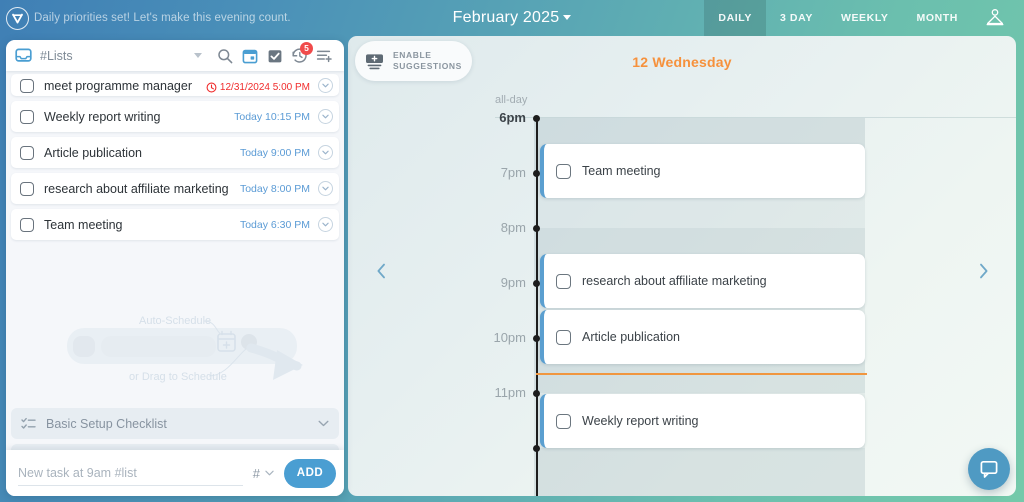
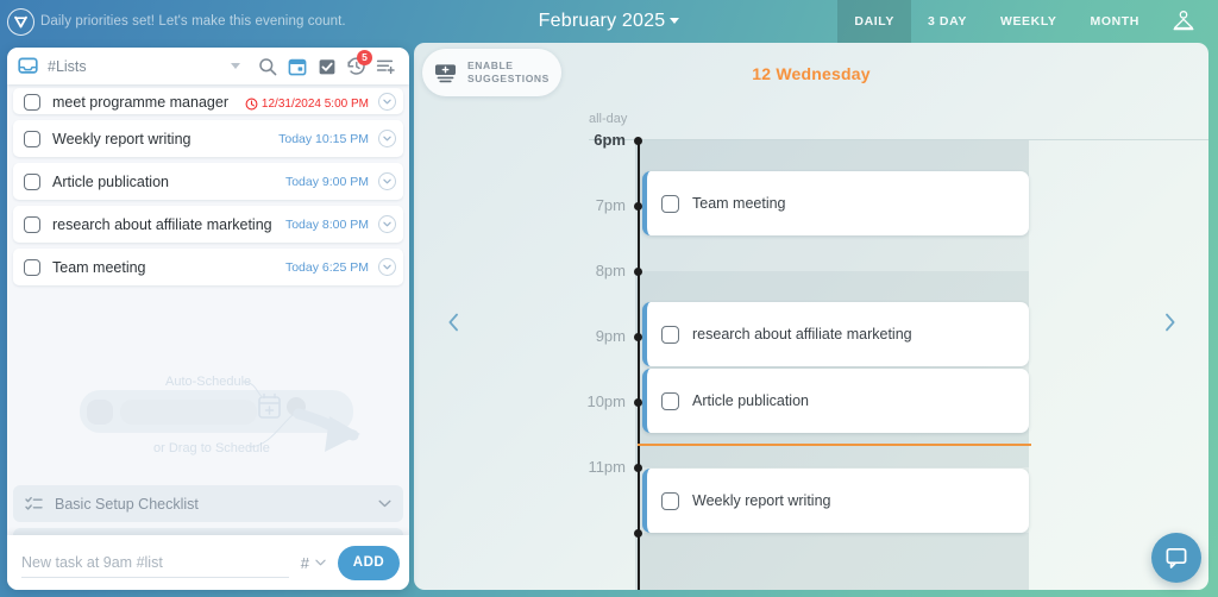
  Daily priorities set! Let's make this evening count.
  February 2025
  DAILY
  3 DAY
  WEEKLY
  MONTH
  #Lists
  5
  meet programme manager
  12/31/2024 5:00 PM
  Weekly report writing
  Today 10:15 PM
  Article publication
  Today 9:00 PM
  research about affiliate marketing
  Today 8:00 PM
  Team meeting
- Today 6:30 PM
+ Today 6:25 PM
  Auto-Schedule
  or Drag to Schedule
  Basic Setup Checklist
  New task at 9am #list
  #
  ADD
  ENABLE
  SUGGESTIONS
  12 Wednesday
  all-day
  6pm
  7pm
  8pm
  9pm
  10pm
  11pm
  Team meeting
  research about affiliate marketing
  Article publication
  Weekly report writing
